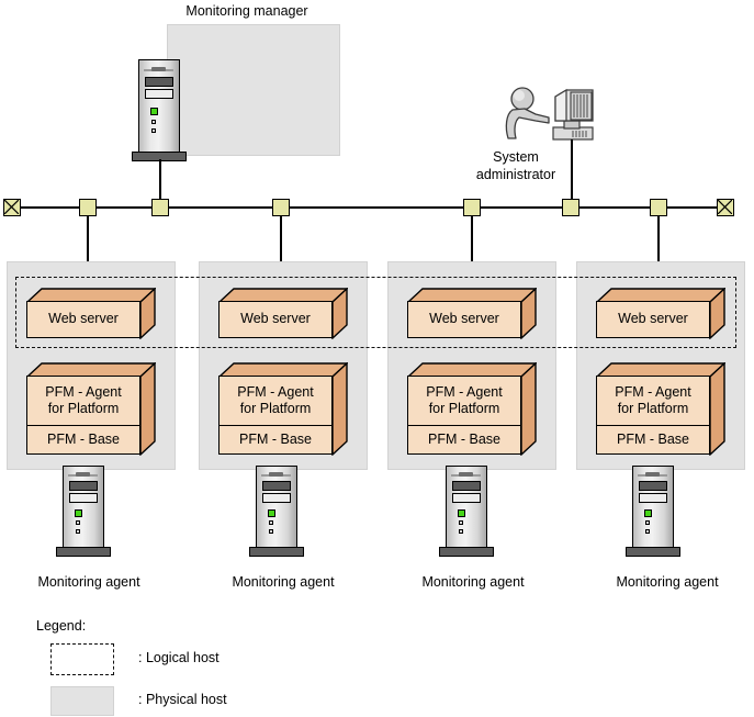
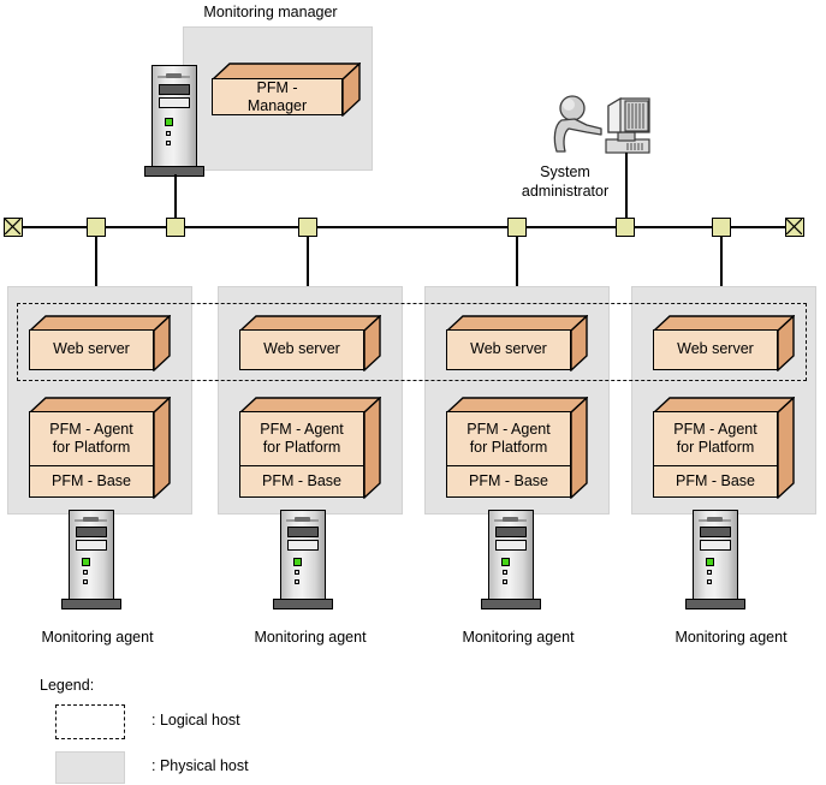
  Monitoring manager
+ PFM -
+ Manager
  System
  administrator
  Web server
  PFM - Agent
  for Platform
  PFM - Base
  Monitoring agent
  Web server
  PFM - Agent
  for Platform
  PFM - Base
  Monitoring agent
  Web server
  PFM - Agent
  for Platform
  PFM - Base
  Monitoring agent
  Web server
  PFM - Agent
  for Platform
  PFM - Base
  Monitoring agent
  Legend:
  : Logical host
  : Physical host
